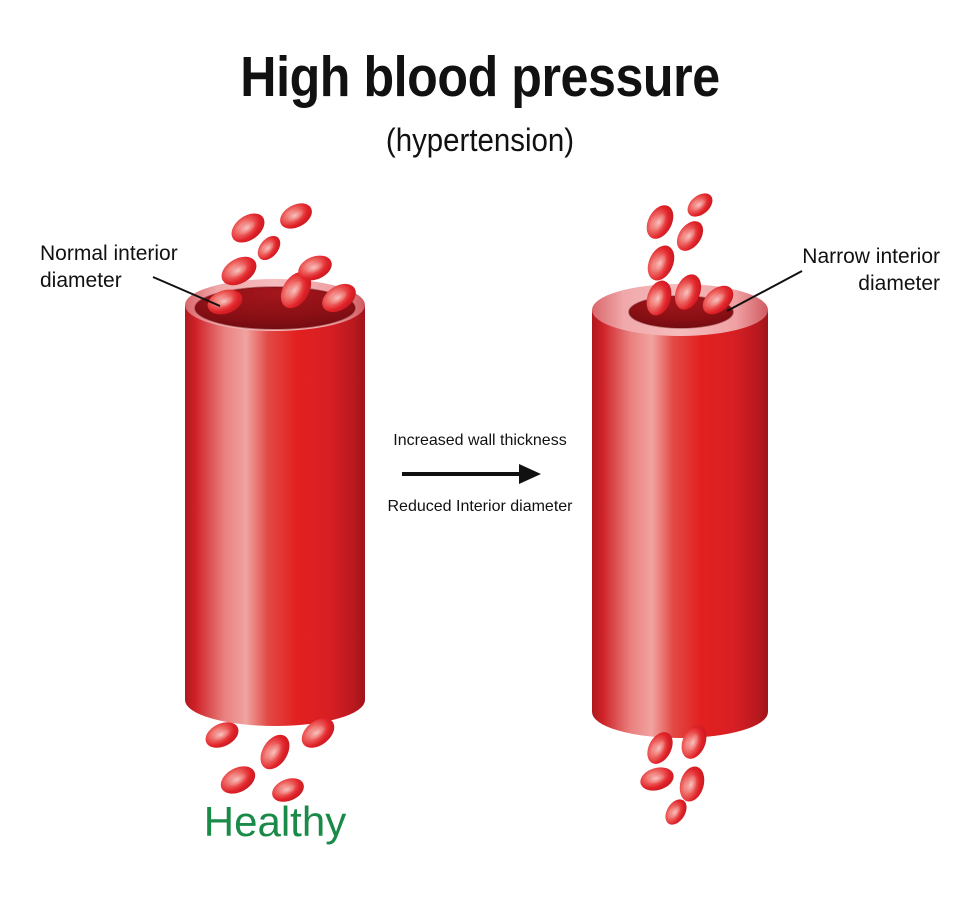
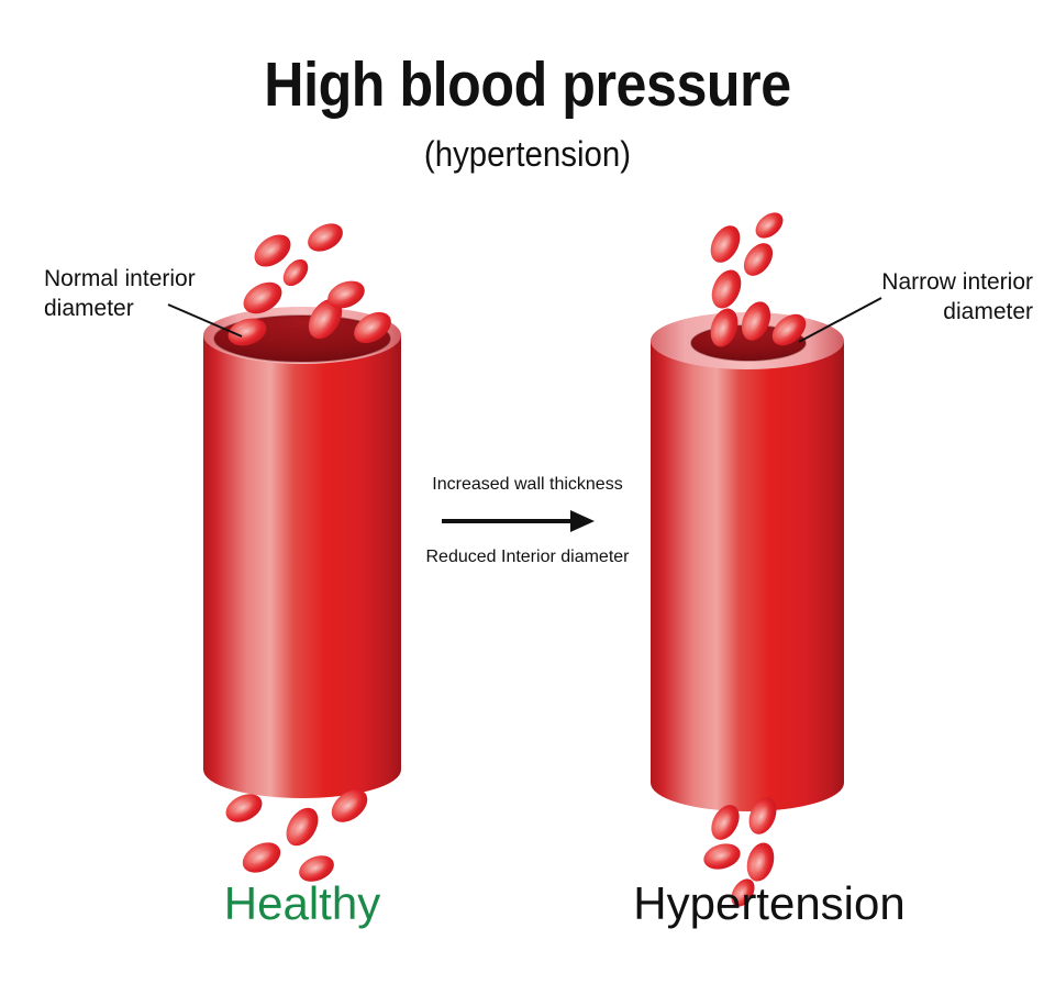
  High blood pressure
  (hypertension)
  Normal interior
  diameter
  Narrow interior
  diameter
  Increased wall thickness
  Reduced Interior diameter
  Healthy
+ Hypertension
